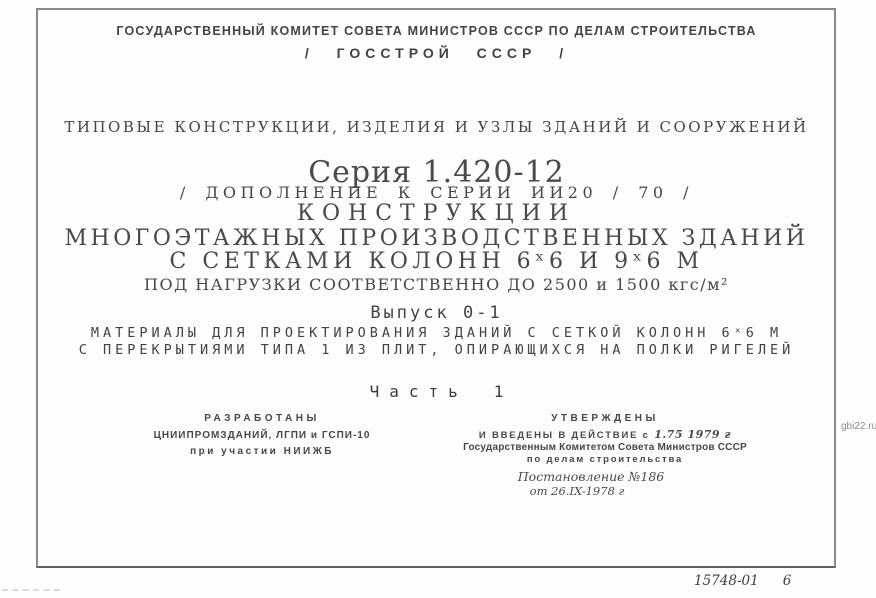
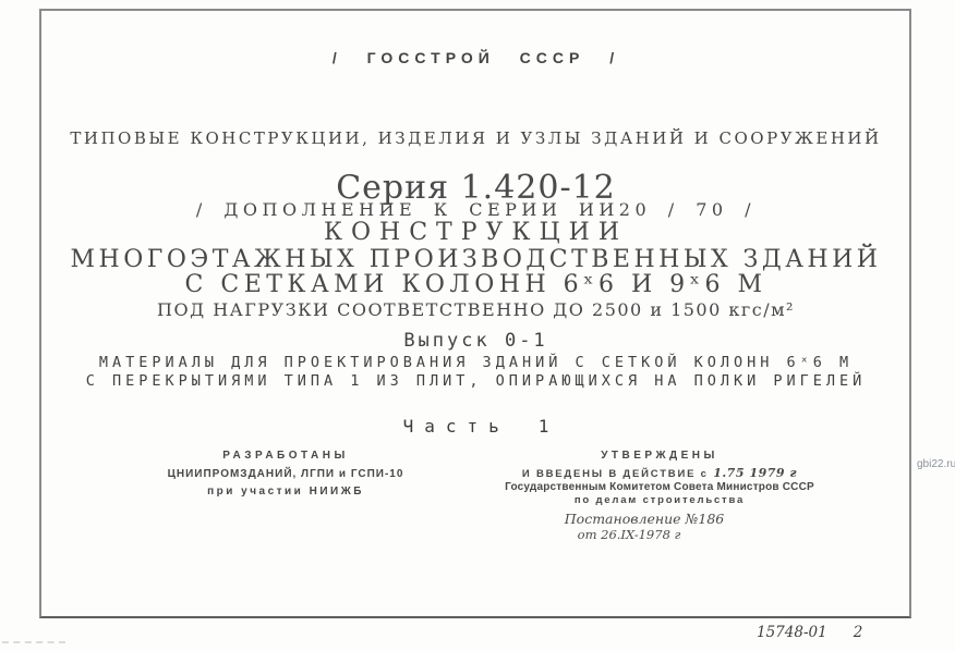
- ГОСУДАРСТВЕННЫЙ КОМИТЕТ СОВЕТА МИНИСТРОВ СССР ПО ДЕЛАМ СТРОИТЕЛЬСТВА
  / ГОССТРОЙ СССР /
  ТИПОВЫЕ КОНСТРУКЦИИ, ИЗДЕЛИЯ И УЗЛЫ ЗДАНИЙ И СООРУЖЕНИЙ
  Серия 1.420-12
  / ДОПОЛНЕНИЕ К СЕРИИ ИИ20 / 70 /
  КОНСТРУКЦИИ
  МНОГОЭТАЖНЫХ ПРОИЗВОДСТВЕННЫХ ЗДАНИЙ
  С СЕТКАМИ КОЛОНН 6ˣ6 И 9ˣ6 М
  ПОД НАГРУЗКИ СООТВЕТСТВЕННО ДО 2500 и 1500 кгс/м²
  Выпуск 0-1
  МАТЕРИАЛЫ ДЛЯ ПРОЕКТИРОВАНИЯ ЗДАНИЙ С СЕТКОЙ КОЛОНН 6ˣ6 М
  С ПЕРЕКРЫТИЯМИ ТИПА 1 ИЗ ПЛИТ, ОПИРАЮЩИХСЯ НА ПОЛКИ РИГЕЛЕЙ
  Часть 1
  РАЗРАБОТАНЫ
  ЦНИИПРОМЗДАНИЙ, ЛГПИ и ГСПИ-10
  при участии НИИЖБ
  УТВЕРЖДЕНЫ
  И ВВЕДЕНЫ В ДЕЙСТВИЕ с 1.75 1979 г
  Государственным Комитетом Совета Министров СССР
  по делам строительства
  Постановление №186
  от 26.IX-1978 г
- 15748-01 6
+ 15748-01 2
  gbi22.ru
